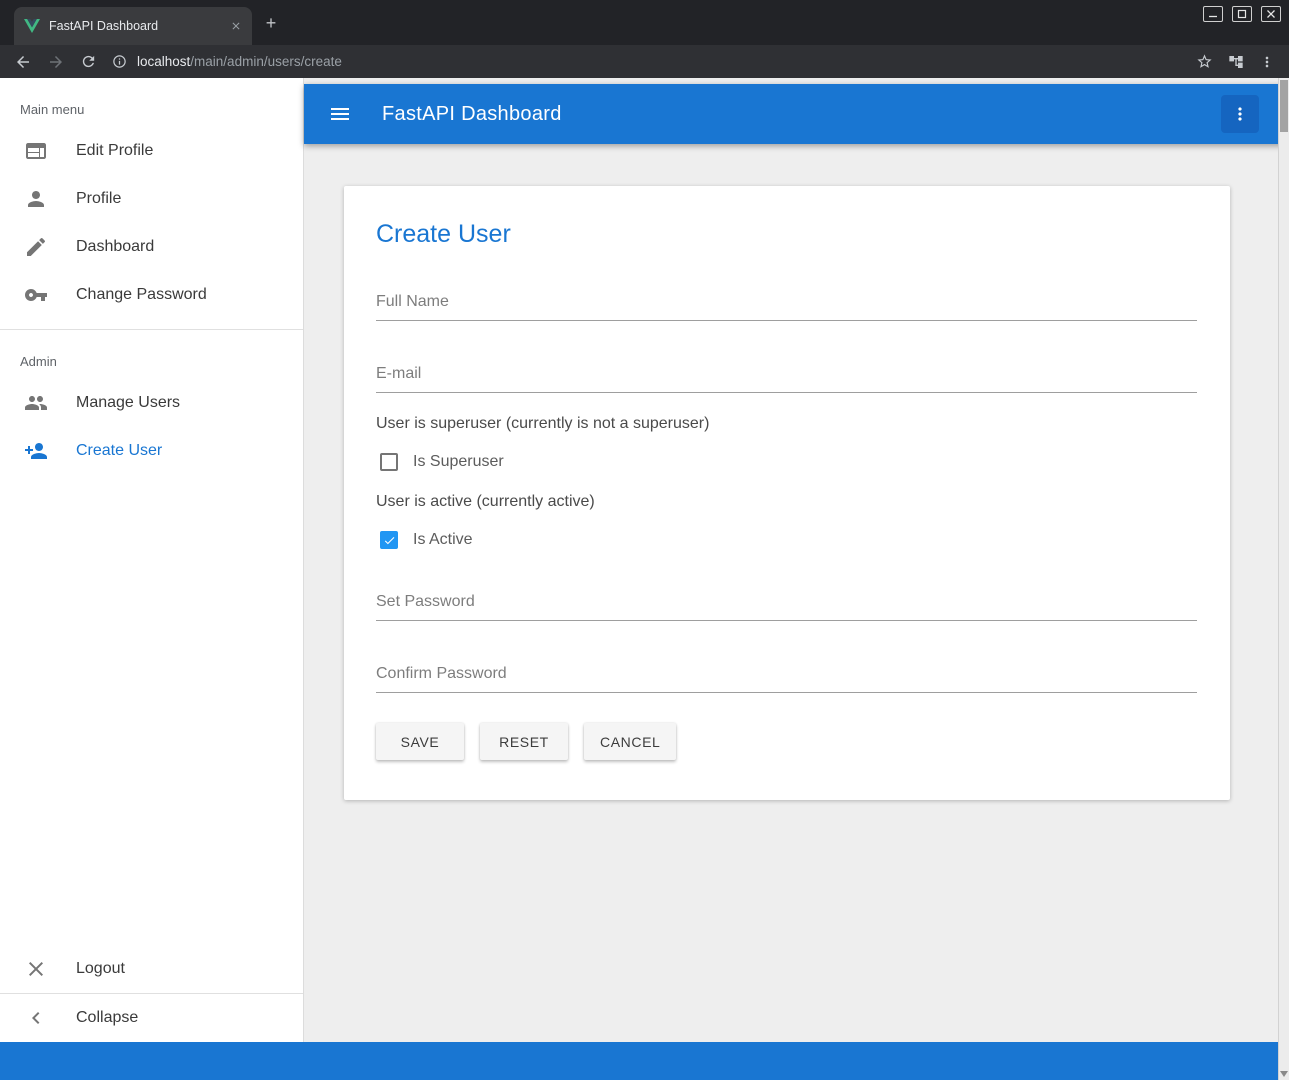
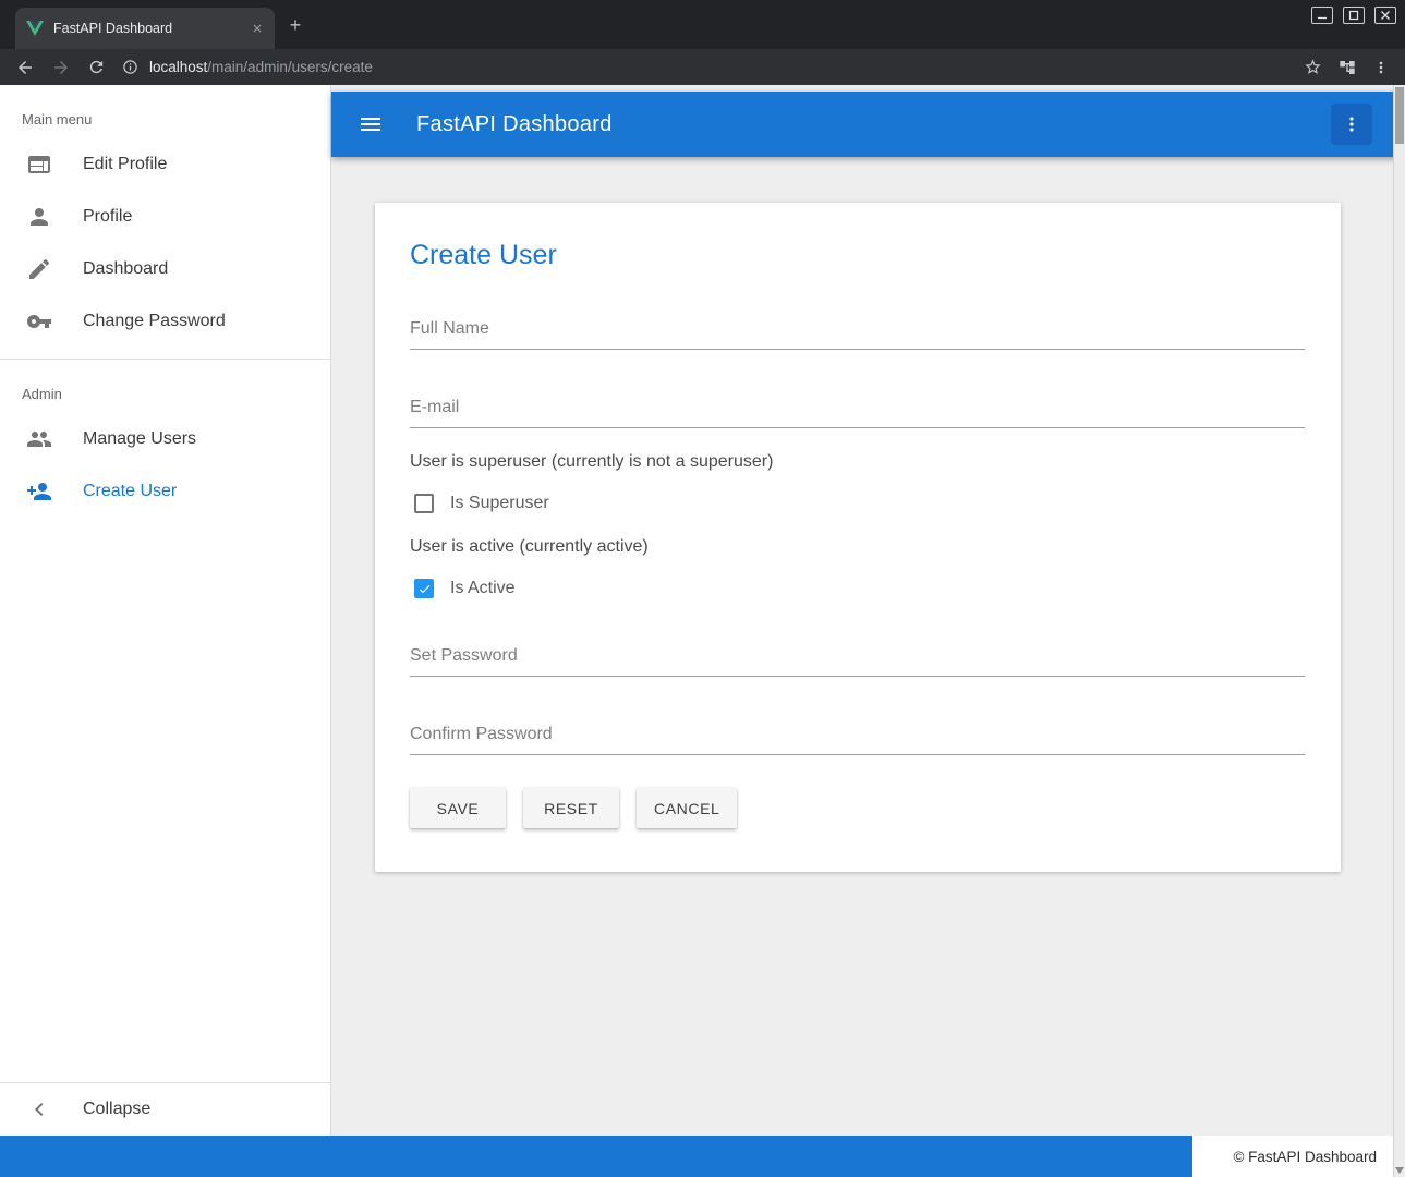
  FastAPI Dashboard
  +
  localhost/main/admin/users/create
  Main menu
  Edit Profile
  Profile
  Dashboard
  Change Password
  Admin
  Manage Users
  Create User
- Logout
  Collapse
  FastAPI Dashboard
  Create User
  Full Name
  E-mail
  User is superuser (currently is not a superuser)
  Is Superuser
  User is active (currently active)
  Is Active
  Set Password
  Confirm Password
  SAVE
  RESET
  CANCEL
+ © FastAPI Dashboard
